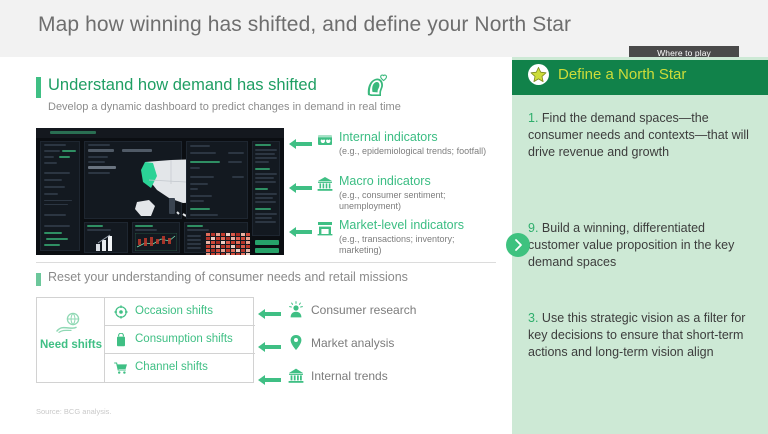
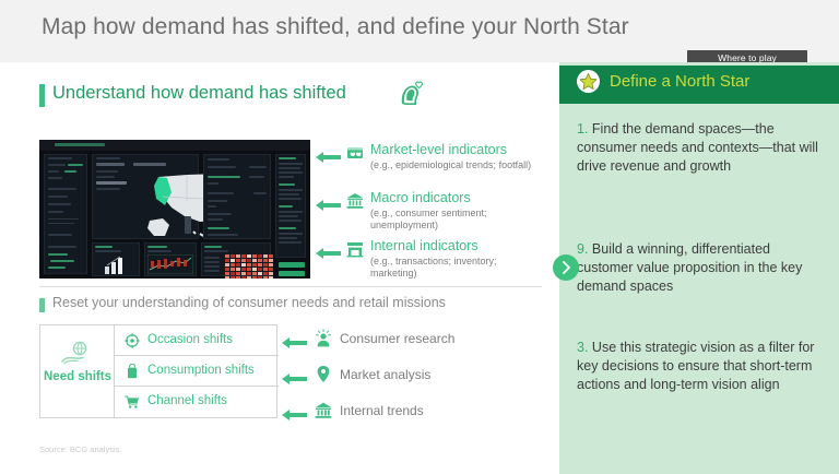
- Map how winning has shifted, and define your North Star
+ Map how demand has shifted, and define your North Star
  Where to play
  Understand how demand has shifted
- Develop a dynamic dashboard to predict changes in demand in real time
- Internal indicators
+ Market-level indicators
  (e.g., epidemiological trends; footfall)
  Macro indicators
  (e.g., consumer sentiment; unemployment)
- Market-level indicators
+ Internal indicators
  (e.g., transactions; inventory; marketing)
  Reset your understanding of consumer needs and retail missions
  Need shifts
  Occasion shifts
  Consumption shifts
  Channel shifts
  Consumer research
  Market analysis
  Internal trends
  Source: BCG analysis.
  Define a North Star
  1. Find the demand spaces—the consumer needs and contexts—that will drive revenue and growth
  9. Build a winning, differentiated customer value proposition in the key demand spaces
  3. Use this strategic vision as a filter for key decisions to ensure that short-term actions and long-term vision align
